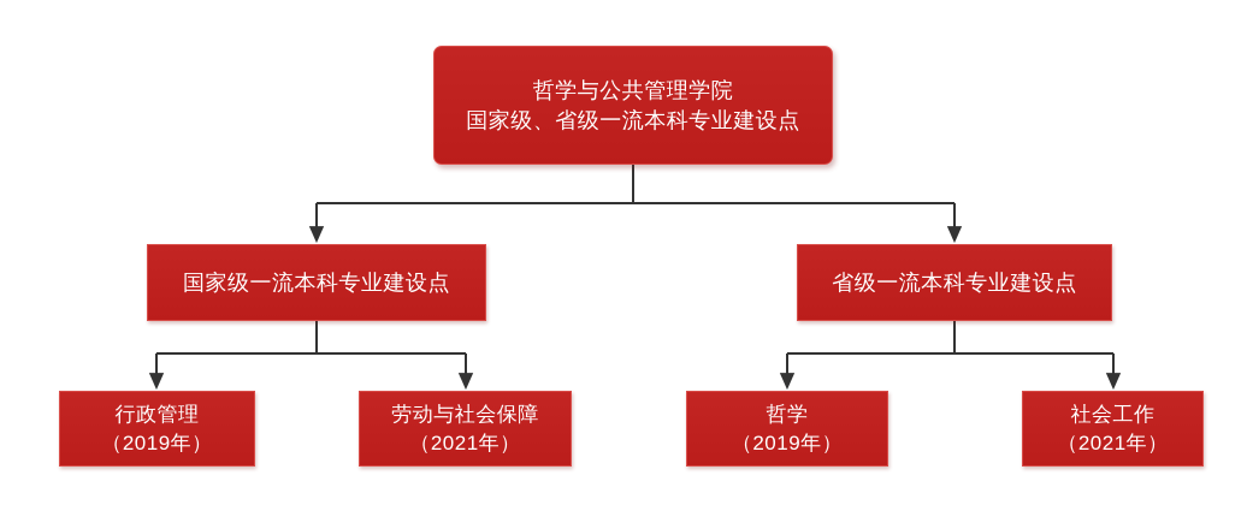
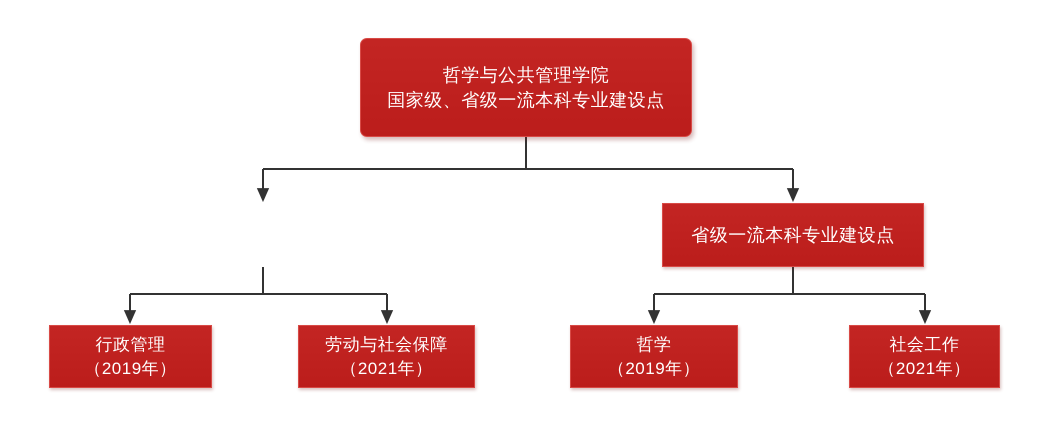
  哲学与公共管理学院
  国家级、省级一流本科专业建设点
- 国家级一流本科专业建设点
  省级一流本科专业建设点
  行政管理
  （2019年）
  劳动与社会保障
  （2021年）
  哲学
  （2019年）
  社会工作
  （2021年）
